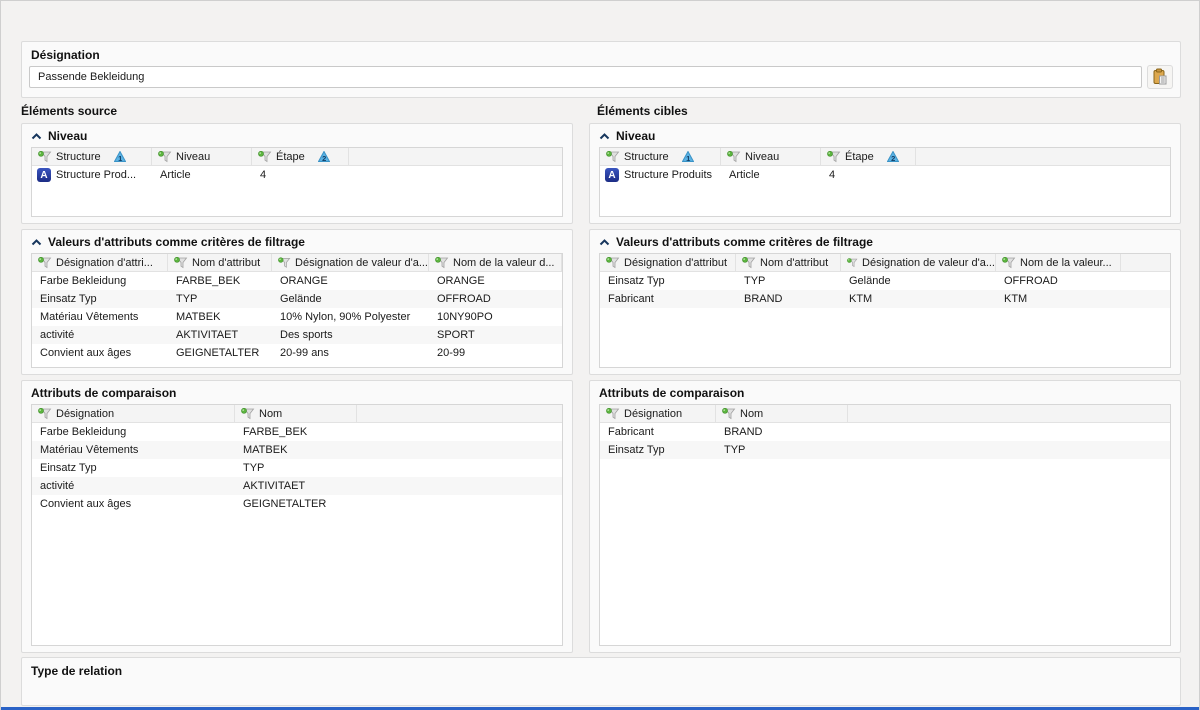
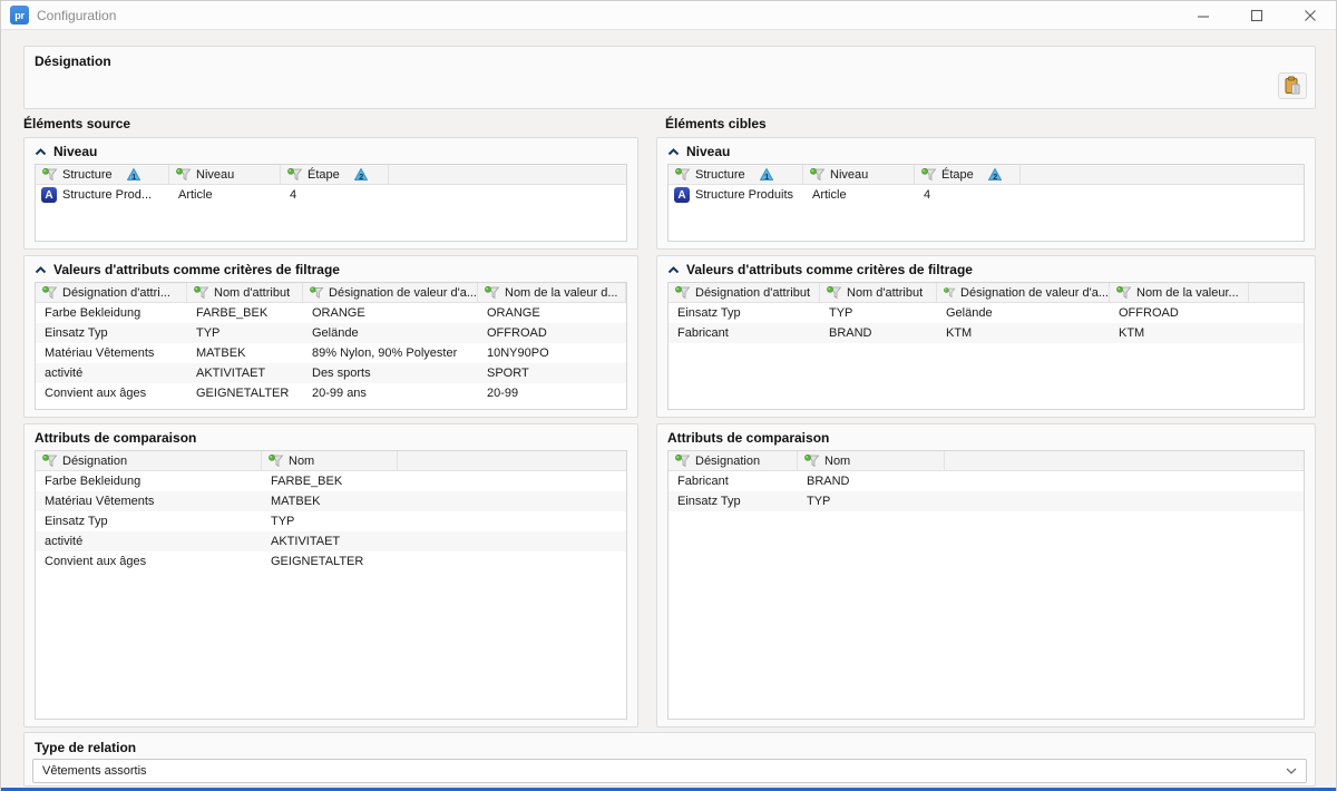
+ pr
+ Configuration
  Désignation
- Passende Bekleidung
  Éléments source
  Éléments cibles
  Niveau
  Structure
  1
  Niveau
  Étape
  2
  A
  Structure Prod...
  Article
  4
  Valeurs d'attributs comme critères de filtrage
  Désignation d'attri...
  Nom d'attribut
  Désignation de valeur d'a...
  Nom de la valeur d...
  Farbe Bekleidung
  FARBE_BEK
  ORANGE
  ORANGE
  Einsatz Typ
  TYP
  Gelände
  OFFROAD
  Matériau Vêtements
  MATBEK
- 10% Nylon, 90% Polyester
+ 89% Nylon, 90% Polyester
  10NY90PO
  activité
  AKTIVITAET
  Des sports
  SPORT
  Convient aux âges
  GEIGNETALTER
  20-99 ans
  20-99
  Attributs de comparaison
  Désignation
  Nom
  Farbe Bekleidung
  FARBE_BEK
  Matériau Vêtements
  MATBEK
  Einsatz Typ
  TYP
  activité
  AKTIVITAET
  Convient aux âges
  GEIGNETALTER
  Niveau
  Structure
  1
  Niveau
  Étape
  2
  A
  Structure Produits
  Article
  4
  Valeurs d'attributs comme critères de filtrage
  Désignation d'attribut
  Nom d'attribut
  Désignation de valeur d'a...
  Nom de la valeur...
  Einsatz Typ
  TYP
  Gelände
  OFFROAD
  Fabricant
  BRAND
  KTM
  KTM
  Attributs de comparaison
  Désignation
  Nom
  Fabricant
  BRAND
  Einsatz Typ
  TYP
  Type de relation
+ Vêtements assortis
